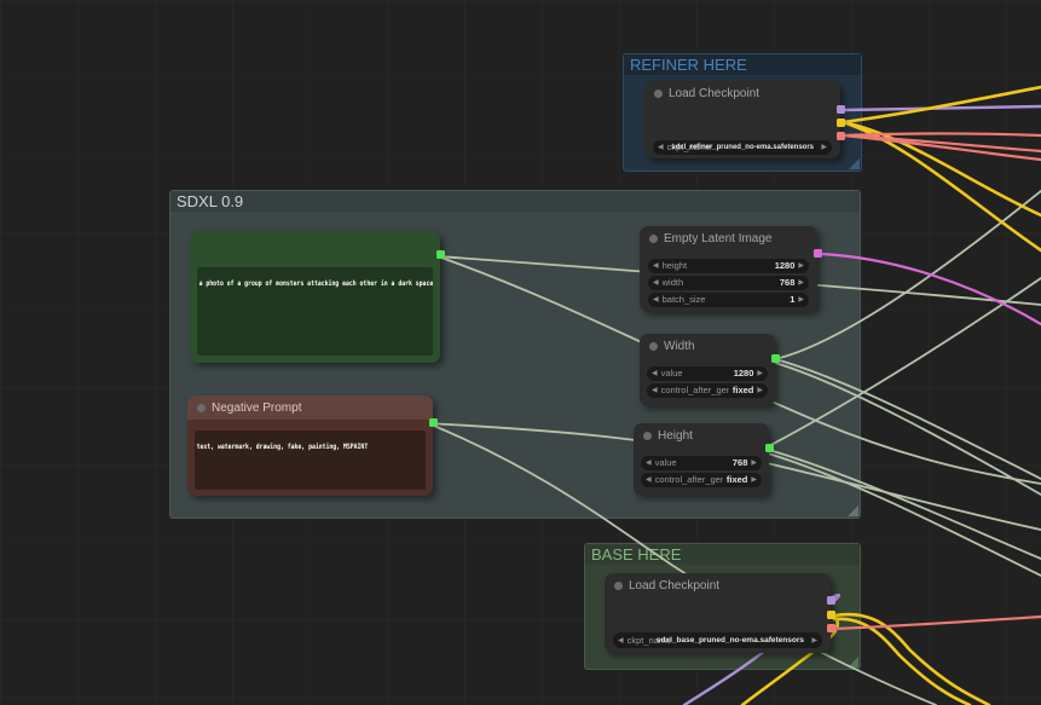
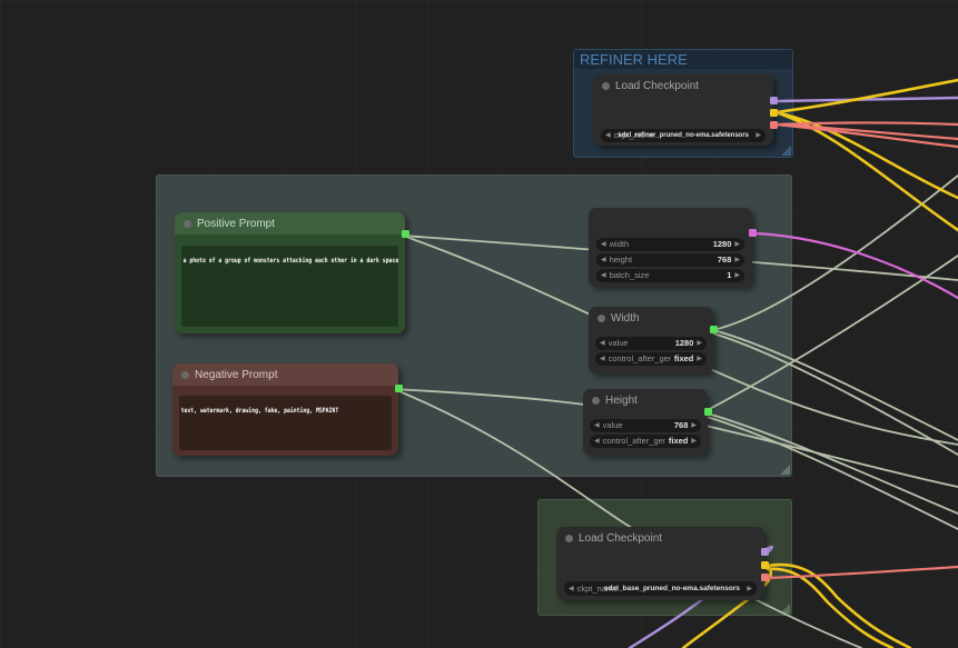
  REFINER HERE
- SDXL 0.9
- BASE HERE
  Load Checkpoint
  ckpt_name
+ Positive Prompt
  Negative Prompt
- Empty Latent Image
- height
+ width
  1280
- width
+ height
  768
  batch_size
  1
  Width
  value
  1280
  control_after_ge
  fixed
  Height
  value
  768
  control_after_ge
  fixed
  Load Checkpoint
  ckpt_name
